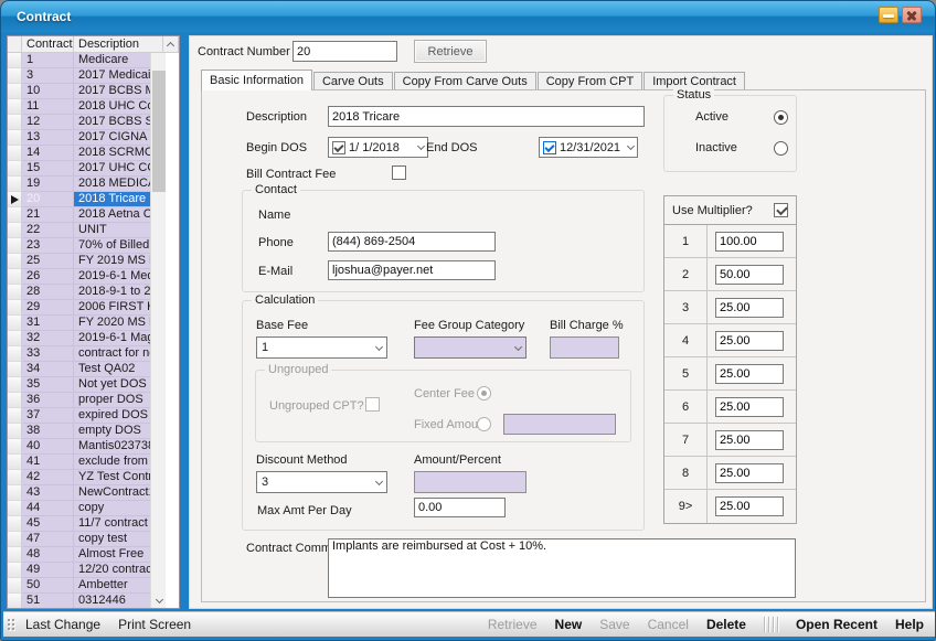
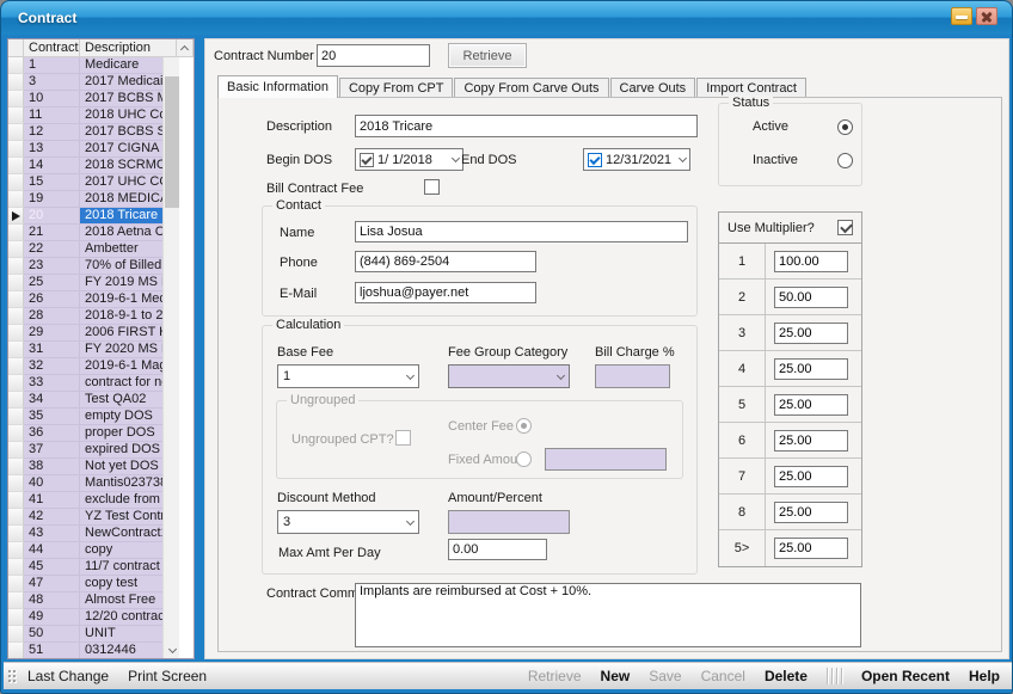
  Contract
  Contract
  Description
  1
  Medicare
  3
  2017 Medica
  10
  2017 BCBS
  11
  12
  13
  14
  2018 SCRMC
  15
  2017 UHC C
  19
  2018 MEDIC
  20
  2018 Tricare
  21
  2018 Aetna C
  22
- UNIT
+ Ambetter
  23
  70% of Billed
  25
  26
  28
  29
  31
  32
  33
  contract for n
  34
  Test QA02
  35
- Not yet DOS
+ empty DOS
  36
  proper DOS
  37
  expired DOS
  38
- empty DOS
+ Not yet DOS
  40
  Mantis02373
  41
  exclude from
  42
  YZ Test Cont
  43
  NewContract
  44
  copy
  45
  11/7 contract
  47
  copy test
  48
  Almost Free
  49
  12/20 contrac
  50
- Ambetter
+ UNIT
  51
  0312446
  Contract Number
  20
  Retrieve
  Basic Information
- Carve Outs
+ Copy From CPT
  Copy From Carve Outs
- Copy From CPT
+ Carve Outs
  Import Contract
  Description
  2018 Tricare
  Begin DOS
  1/ 1/2018
  End DOS
  12/31/2021
  Bill Contract Fee
  Status
  Active
  Inactive
  Contact
  Name
  Phone
  E-Mail
+ Lisa Josua
  (844) 869-2504
  ljoshua@payer.net
  Calculation
  Base Fee
  1
  Fee Group Category
  Bill Charge %
  Ungrouped
  Ungrouped CPT?
  Center Fee
  Fixed Amou
  Discount Method
  3
  Amount/Percent
  Max Amt Per Day
  0.00
  Use Multiplier?
  1
  100.00
  2
  50.00
  3
  25.00
  4
  25.00
  5
  25.00
  6
  25.00
  7
  25.00
  8
  25.00
- 9>
+ 5>
  25.00
  Contract Comm
  Implants are reimbursed at Cost + 10%.
  Last Change
  Print Screen
  Retrieve
  New
  Save
  Cancel
  Delete
  Open Recent
  Help
